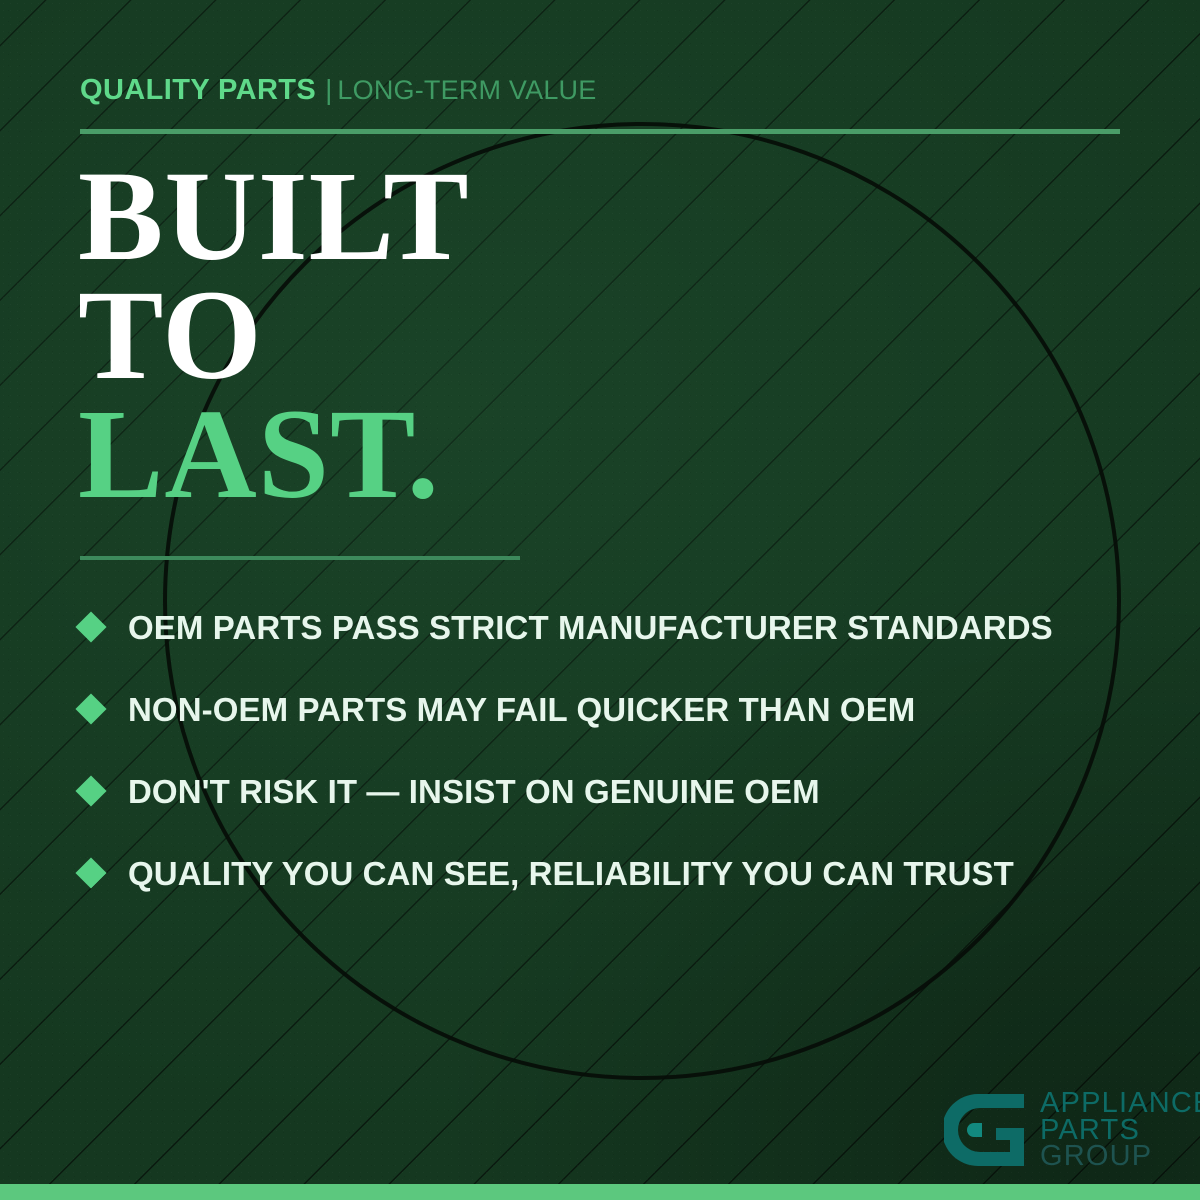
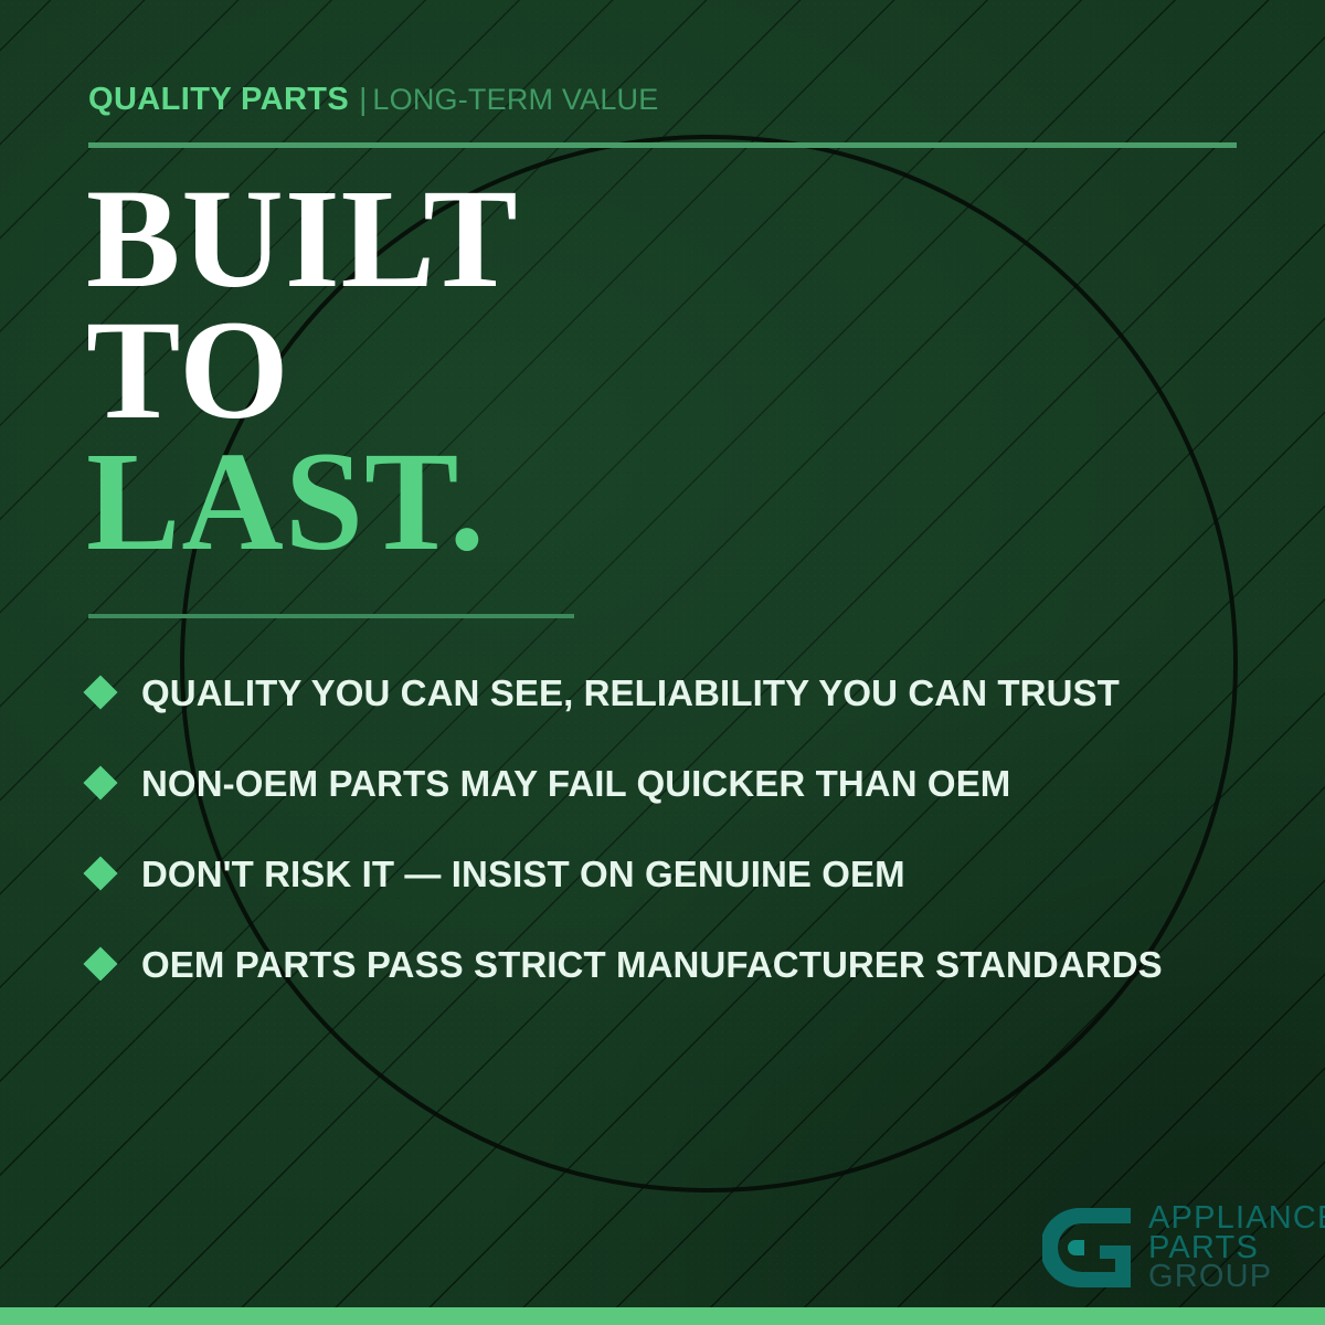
  QUALITY PARTS | LONG-TERM VALUE
  BUILT
  TO
  LAST.
- OEM PARTS PASS STRICT MANUFACTURER STANDARDS
+ QUALITY YOU CAN SEE, RELIABILITY YOU CAN TRUST
  NON-OEM PARTS MAY FAIL QUICKER THAN OEM
  DON'T RISK IT — INSIST ON GENUINE OEM
- QUALITY YOU CAN SEE, RELIABILITY YOU CAN TRUST
+ OEM PARTS PASS STRICT MANUFACTURER STANDARDS
  APPLIANC
  PARTS
  GROUP
